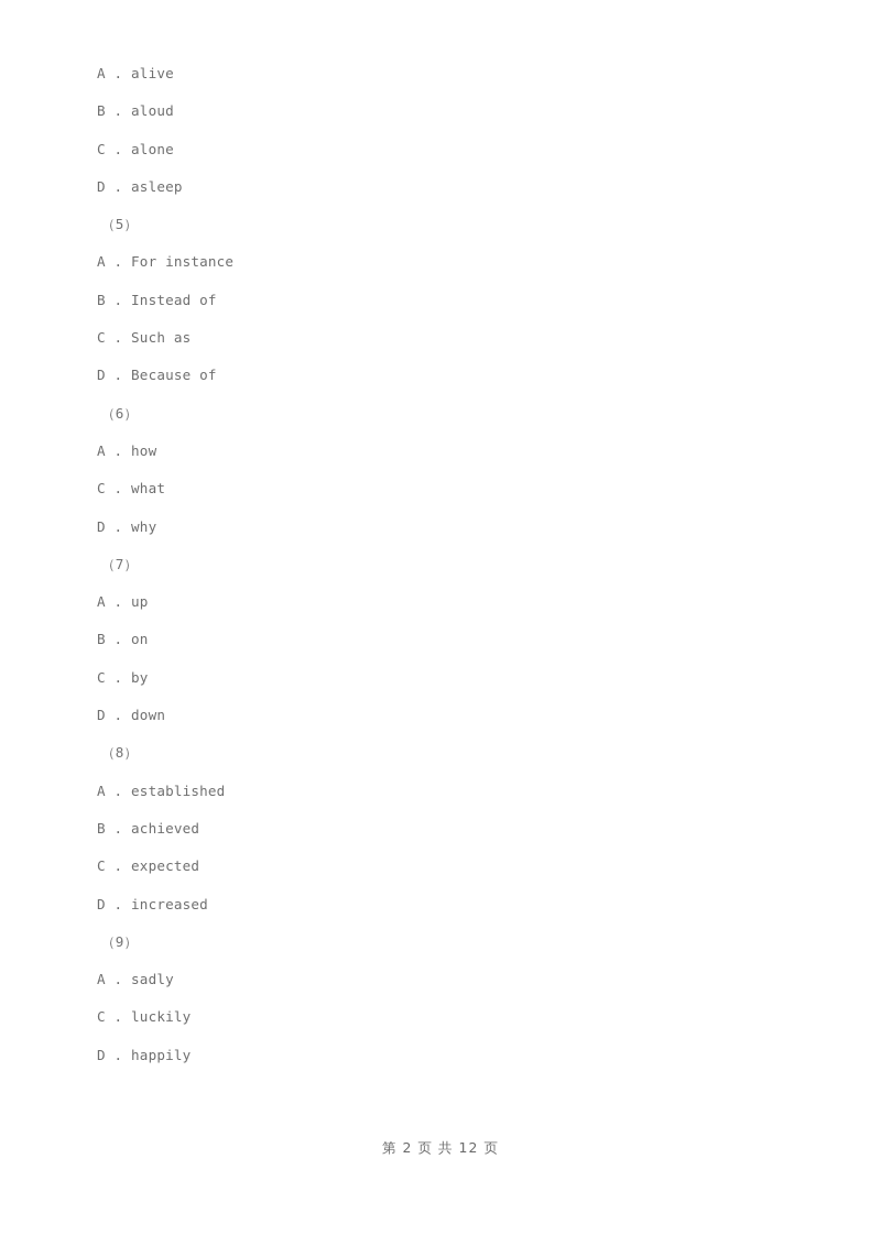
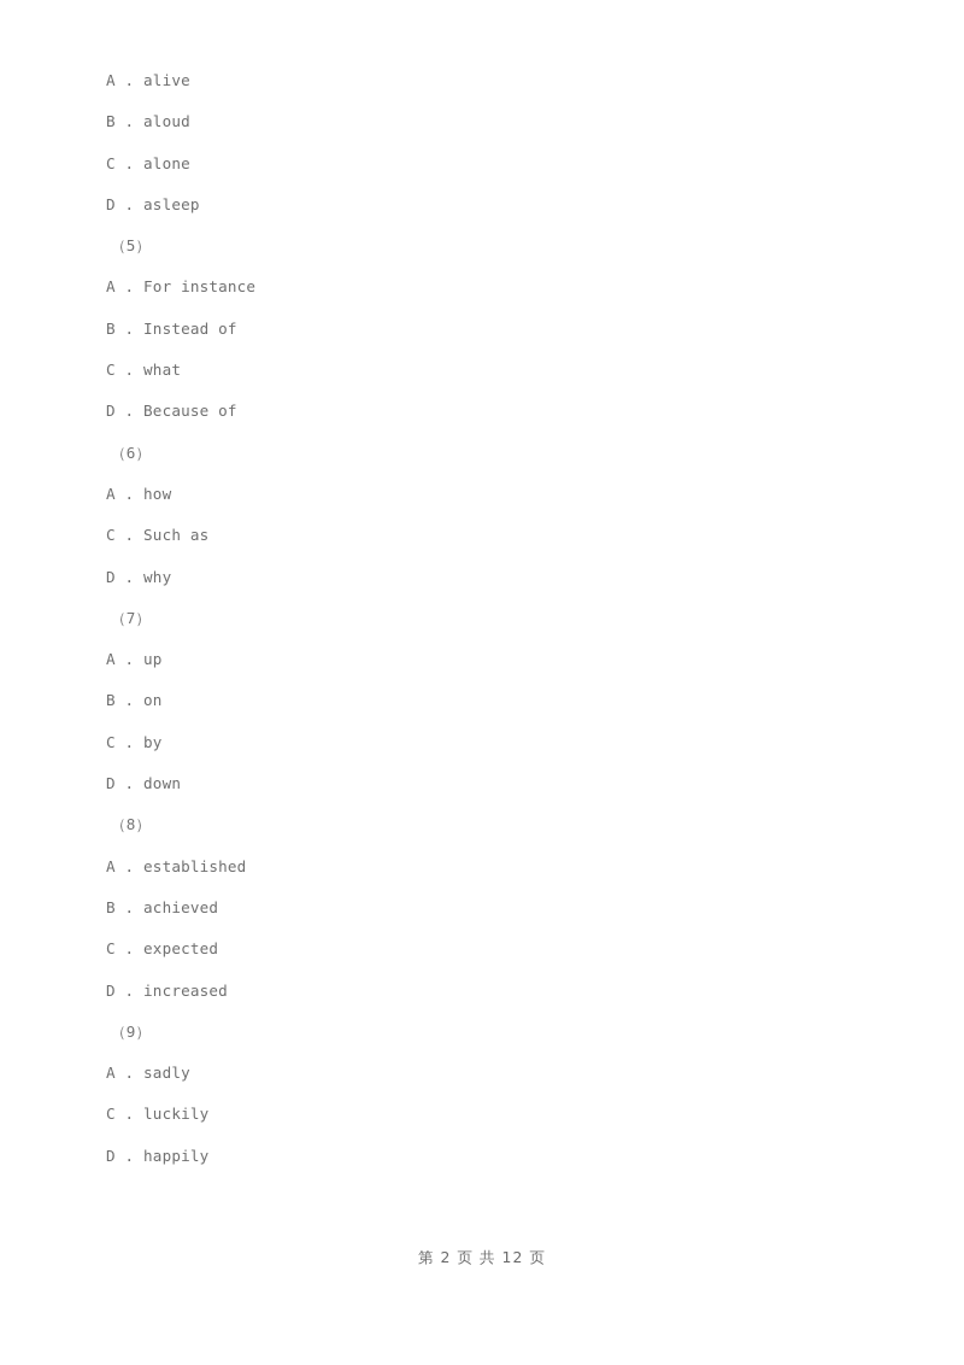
  A . alive
  B . aloud
  C . alone
  D . asleep
  （5）
  A . For instance
  B . Instead of
- C . Such as
+ C . what
  D . Because of
  （6）
  A . how
- C . what
+ C . Such as
  D . why
  （7）
  A . up
  B . on
  C . by
  D . down
  （8）
  A . established
  B . achieved
  C . expected
  D . increased
  （9）
  A . sadly
  C . luckily
  D . happily
  第 2 页 共 12 页
